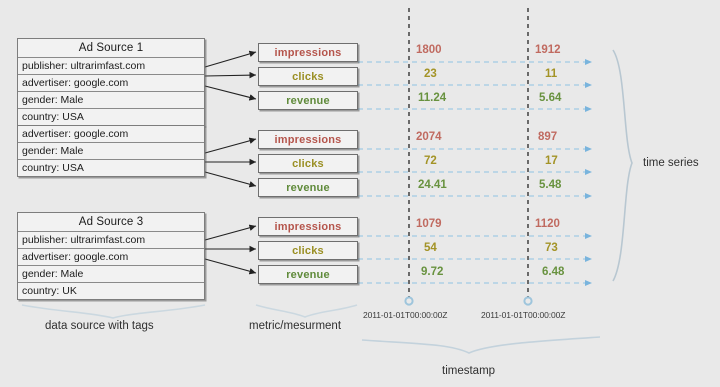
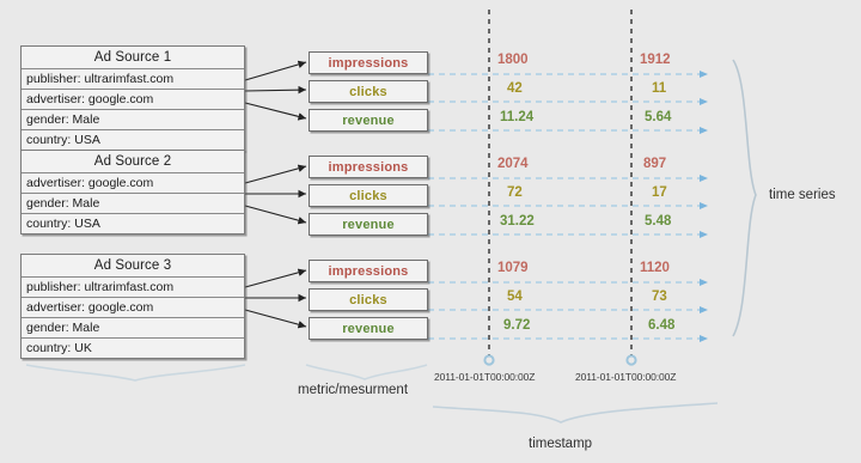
  Ad Source 1
  publisher: ultrarimfast.com
  advertiser: google.com
  gender: Male
  country: USA
+ Ad Source 2
  advertiser: google.com
  gender: Male
  country: USA
  Ad Source 3
  publisher: ultrarimfast.com
  advertiser: google.com
  gender: Male
  country: UK
  impressions
  clicks
  revenue
  impressions
  clicks
  revenue
  impressions
  clicks
  revenue
  1800
  1912
- 23
+ 42
  11
  11.24
  5.64
  2074
  897
  72
  17
- 24.41
+ 31.22
  5.48
  1079
  1120
  54
  73
  9.72
  6.48
  2011-01-01T00:00:00Z
  2011-01-01T00:00:00Z
- data source with tags
  metric/mesurment
  time series
  timestamp
